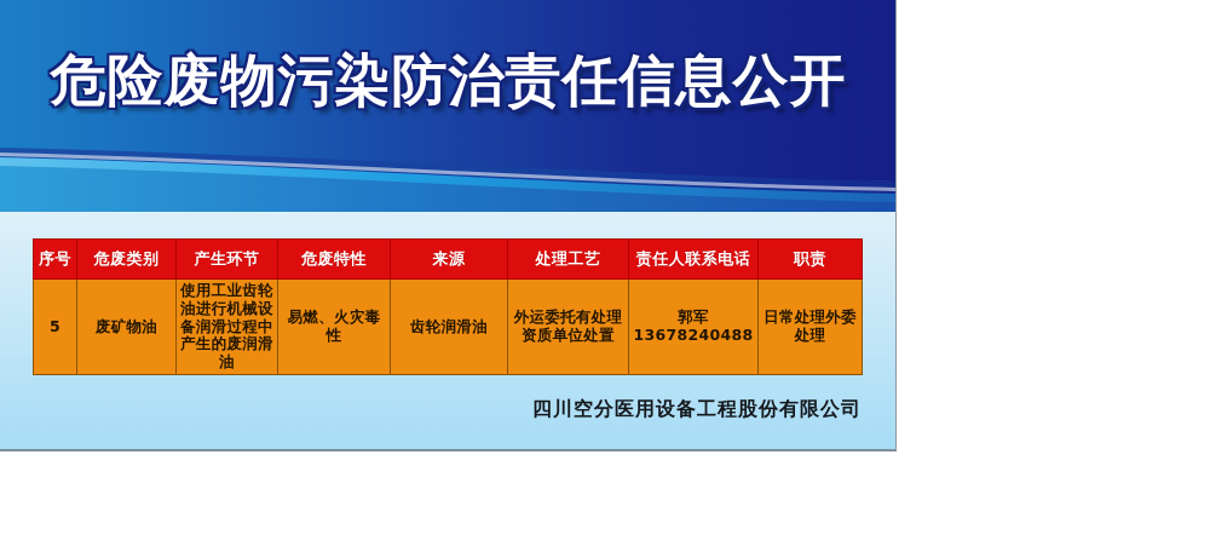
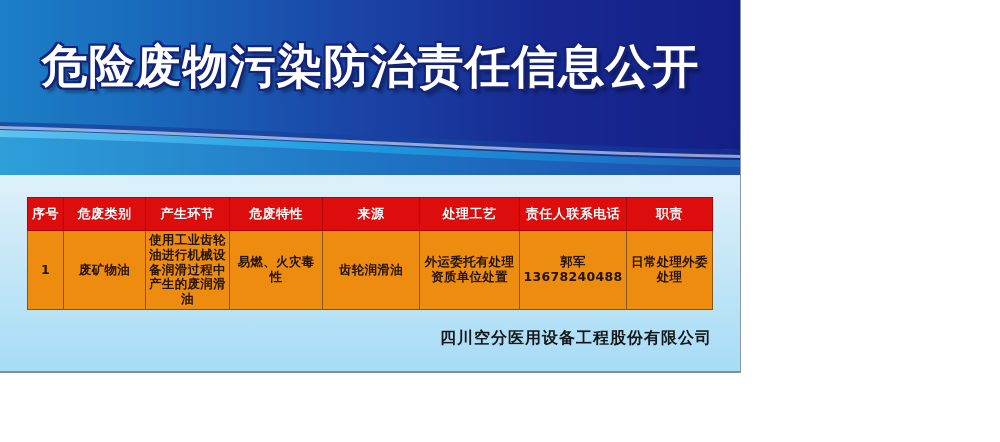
  危险废物污染防治责任信息公开
  序号	危废类别	产生环节	危废特性	来源	处理工艺	责任人联系电话	职责
- 5	废矿物油	使用工业齿轮油进行机械设备润滑过程中产生的废润滑油	易燃、火灾毒性	齿轮润滑油	外运委托有处理资质单位处置	郭军 13678240488	日常处理外委处理
+ 1	废矿物油	使用工业齿轮油进行机械设备润滑过程中产生的废润滑油	易燃、火灾毒性	齿轮润滑油	外运委托有处理资质单位处置	郭军 13678240488	日常处理外委处理
  四川空分医用设备工程股份有限公司
